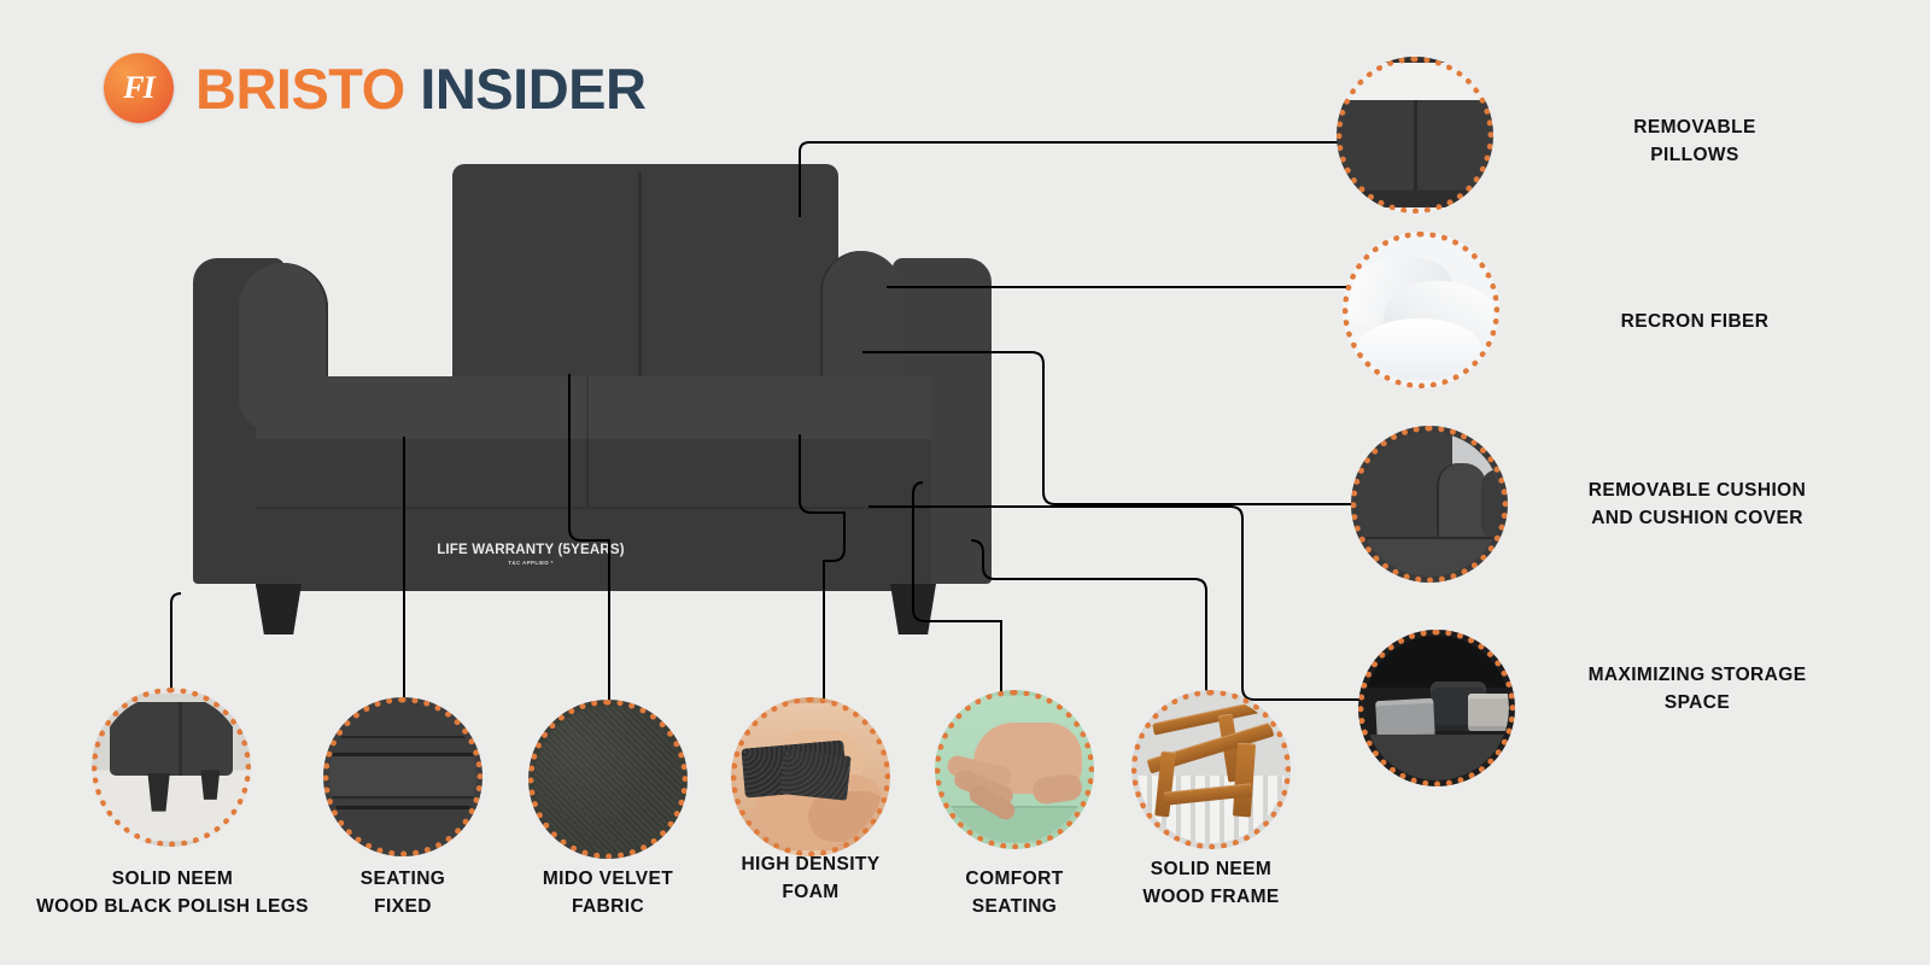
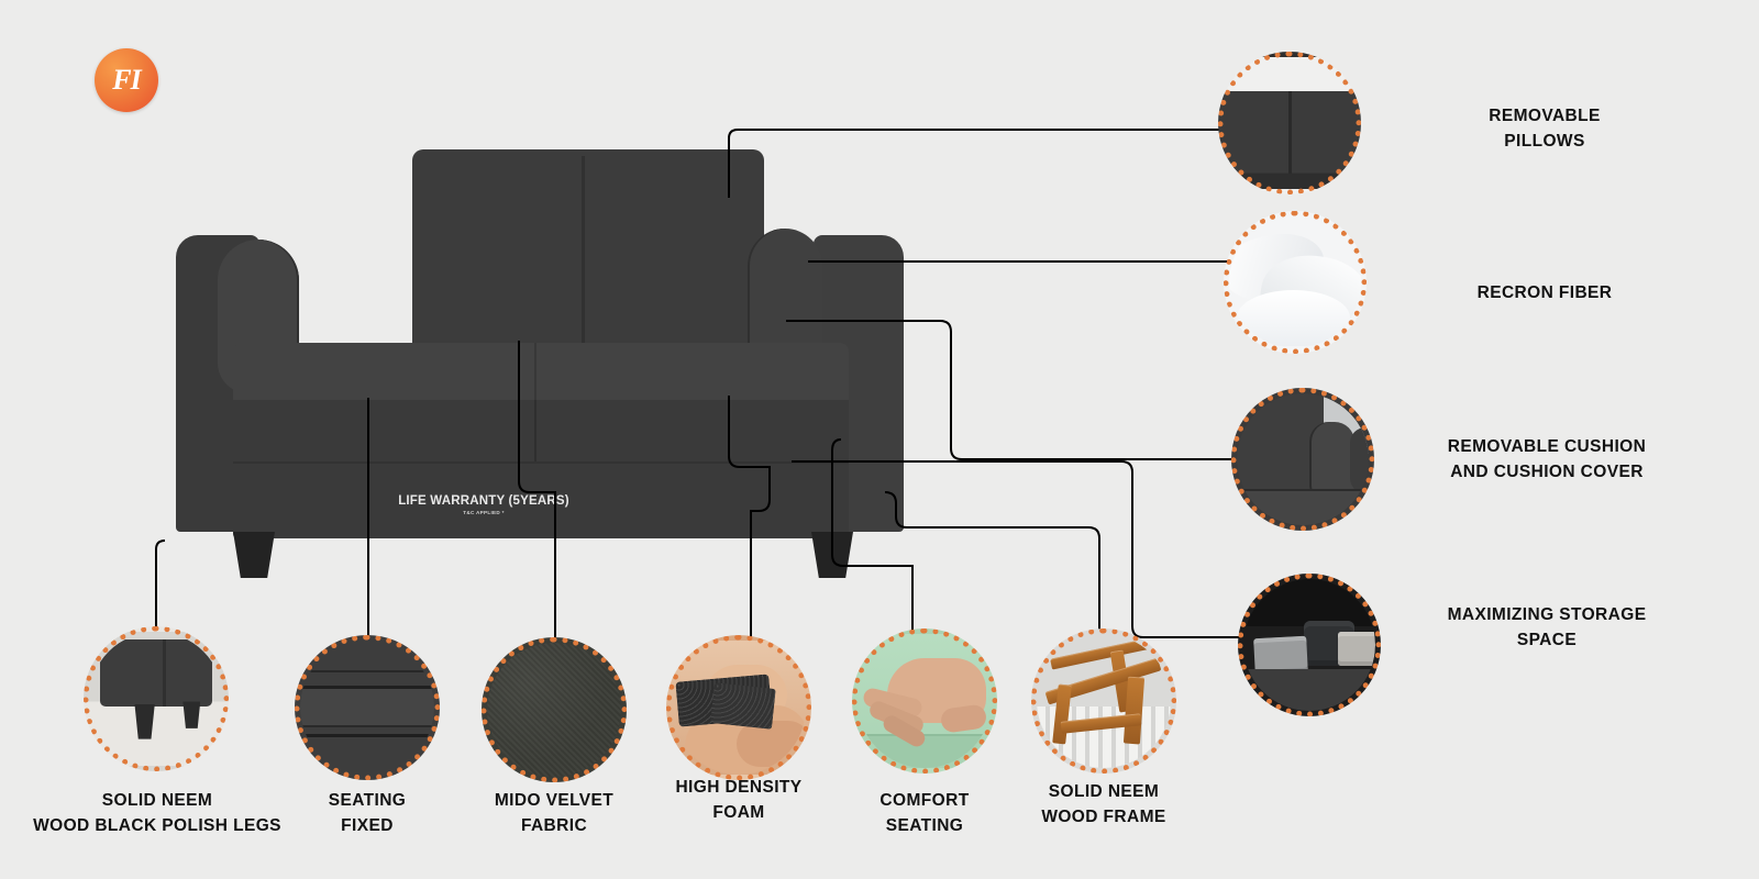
  FI
- BRISTO INSIDER
  LIFE WARRANTY (5YEARS)
  REMOVABLE
  PILLOWS
  RECRON FIBER
  REMOVABLE CUSHION
  AND CUSHION COVER
  MAXIMIZING STORAGE
  SPACE
  SOLID NEEM
  WOOD BLACK POLISH LEGS
  SEATING
  FIXED
  MIDO VELVET
  FABRIC
  HIGH DENSITY
  FOAM
  COMFORT
  SEATING
  SOLID NEEM
  WOOD FRAME
